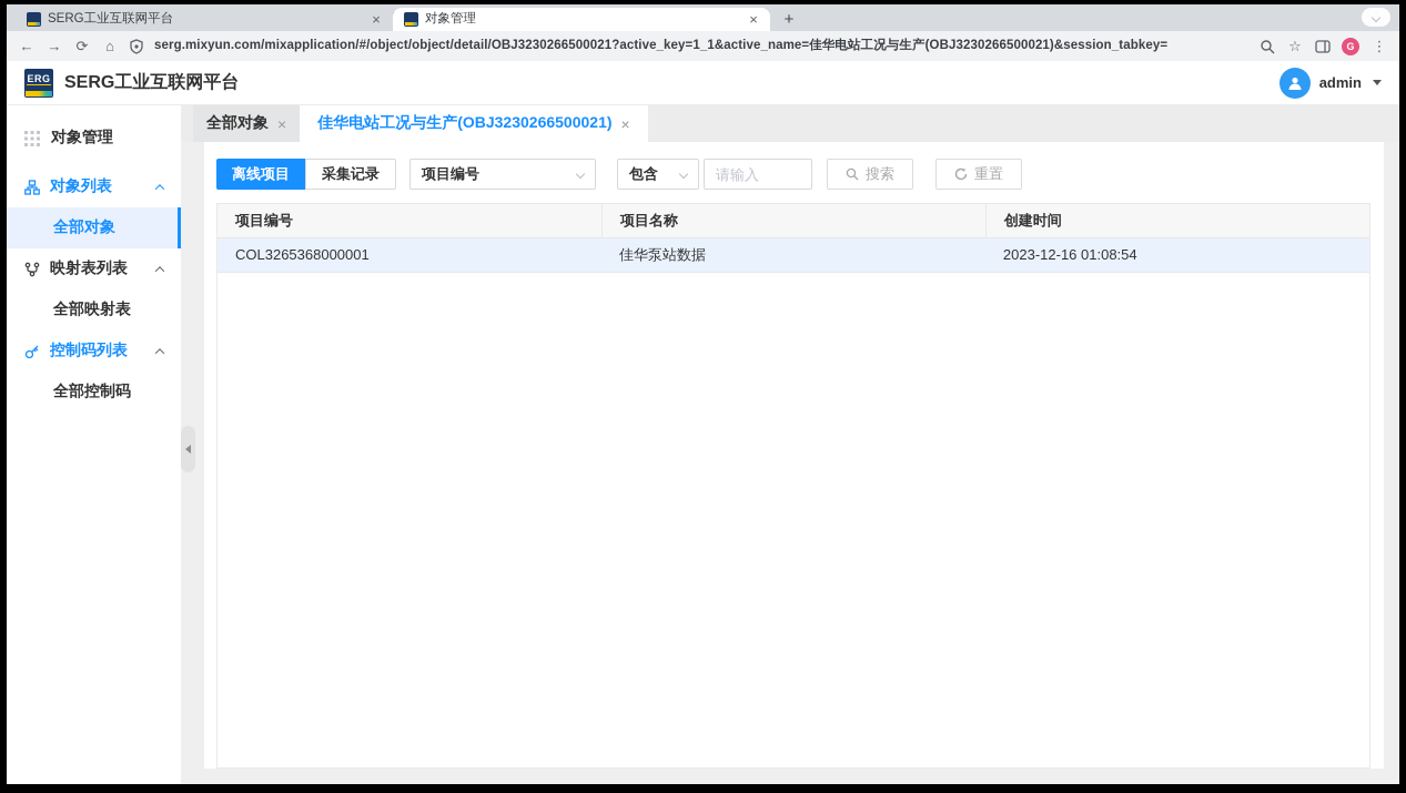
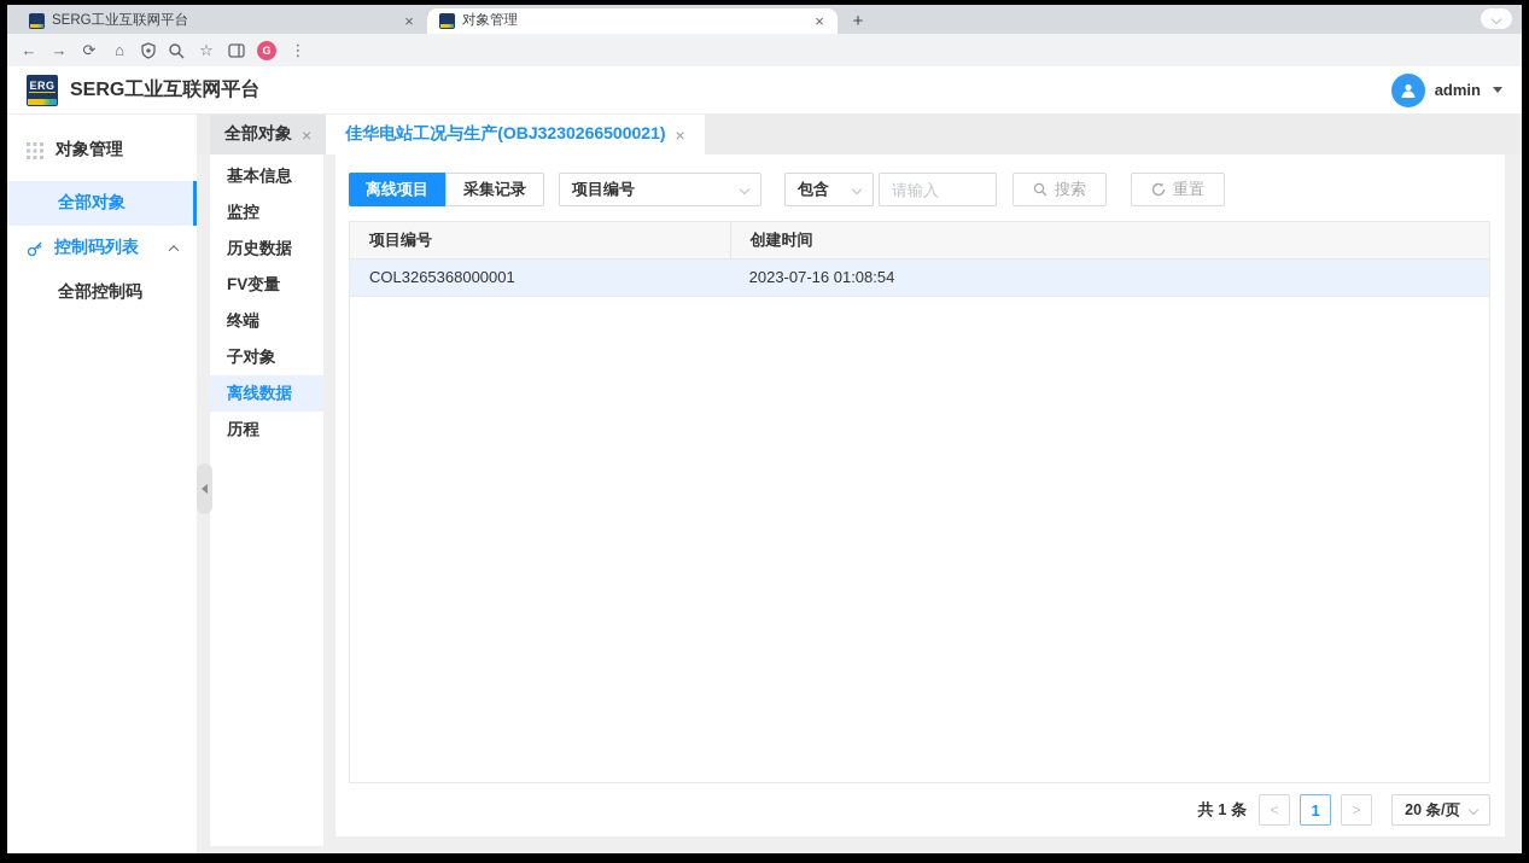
  SERG工业互联网平台
  ×
  对象管理
  ×
  +
  ←
  →
  ⟳
  ⌂
- serg.mixyun.com/mixapplication/#/object/object/detail/OBJ3230266500021?active_key=1_1&active_name=佳华电站工况与生产(OBJ3230266500021)&session_tabkey=
  ☆
  G
  ⋮
  ERG
  SERG工业互联网平台
  admin
  对象管理
- 对象列表
  全部对象
- 映射表列表
- 全部映射表
  控制码列表
  全部控制码
  全部对象
  ×
  佳华电站工况与生产(OBJ3230266500021)
  ×
+ 基本信息
+ 监控
+ 历史数据
+ FV变量
+ 终端
+ 子对象
+ 离线数据
+ 历程
  离线项目
  采集记录
  项目编号
  包含
  请输入
  搜索
  重置
  项目编号
- 项目名称
  创建时间
  COL3265368000001
- 佳华泵站数据
- 2023-12-16 01:08:54
+ 2023-07-16 01:08:54
+ 共 1 条
+ <
+ 1
+ >
+ 20 条/页
